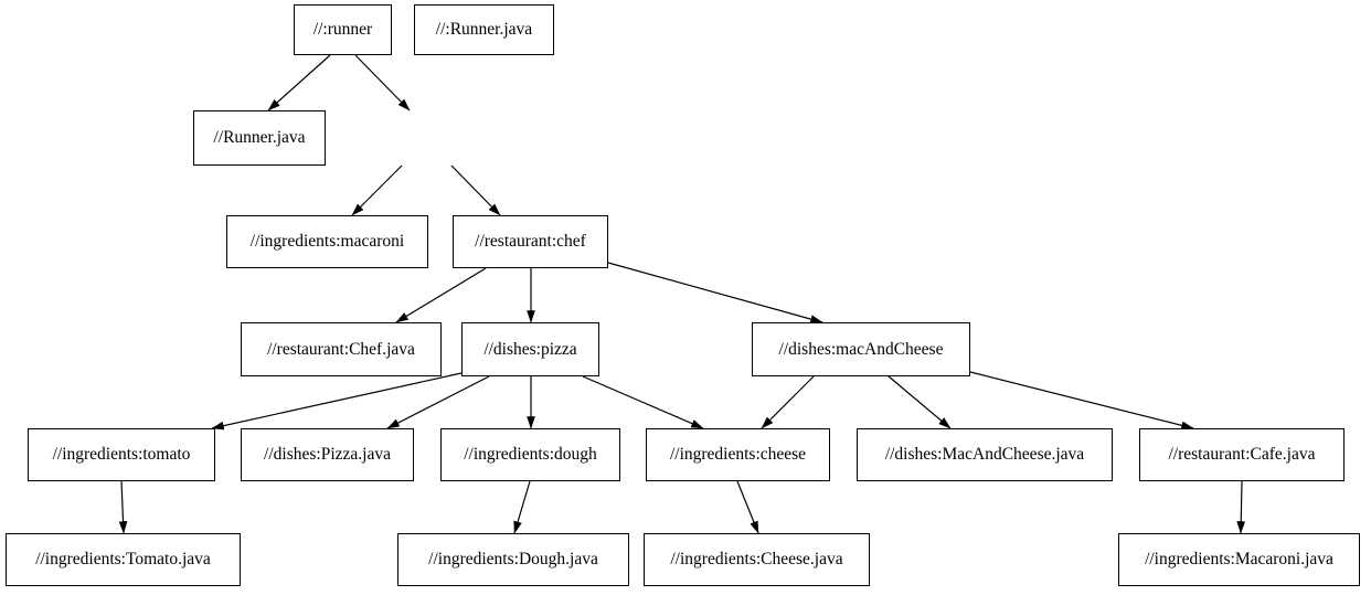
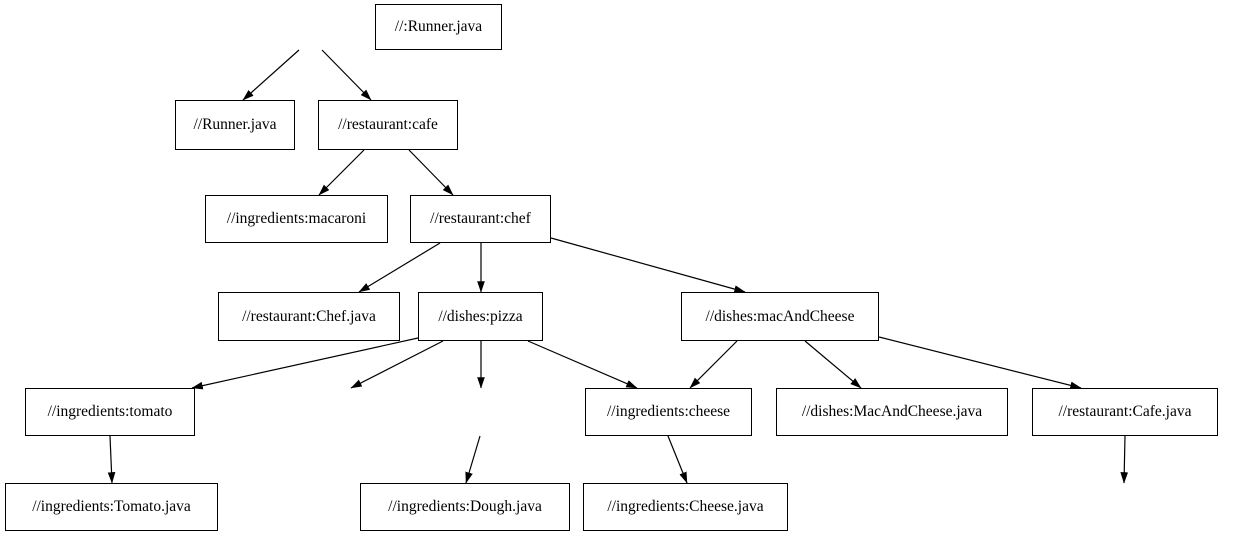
- //:runner
  //:Runner.java
  //Runner.java
+ //restaurant:cafe
  //ingredients:macaroni
  //restaurant:chef
  //restaurant:Chef.java
  //dishes:pizza
  //dishes:macAndCheese
  //ingredients:tomato
- //dishes:Pizza.java
- //ingredients:dough
  //ingredients:cheese
  //dishes:MacAndCheese.java
  //restaurant:Cafe.java
  //ingredients:Tomato.java
  //ingredients:Dough.java
  //ingredients:Cheese.java
- //ingredients:Macaroni.java
